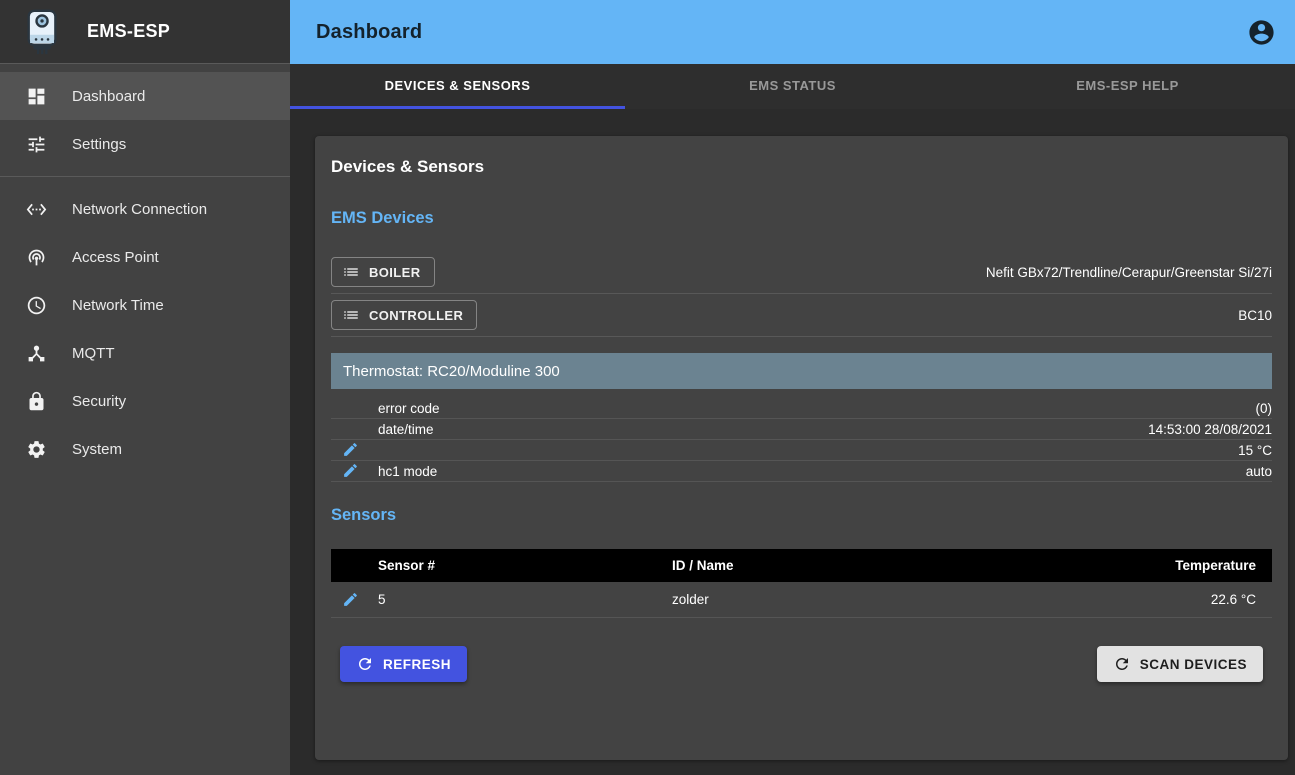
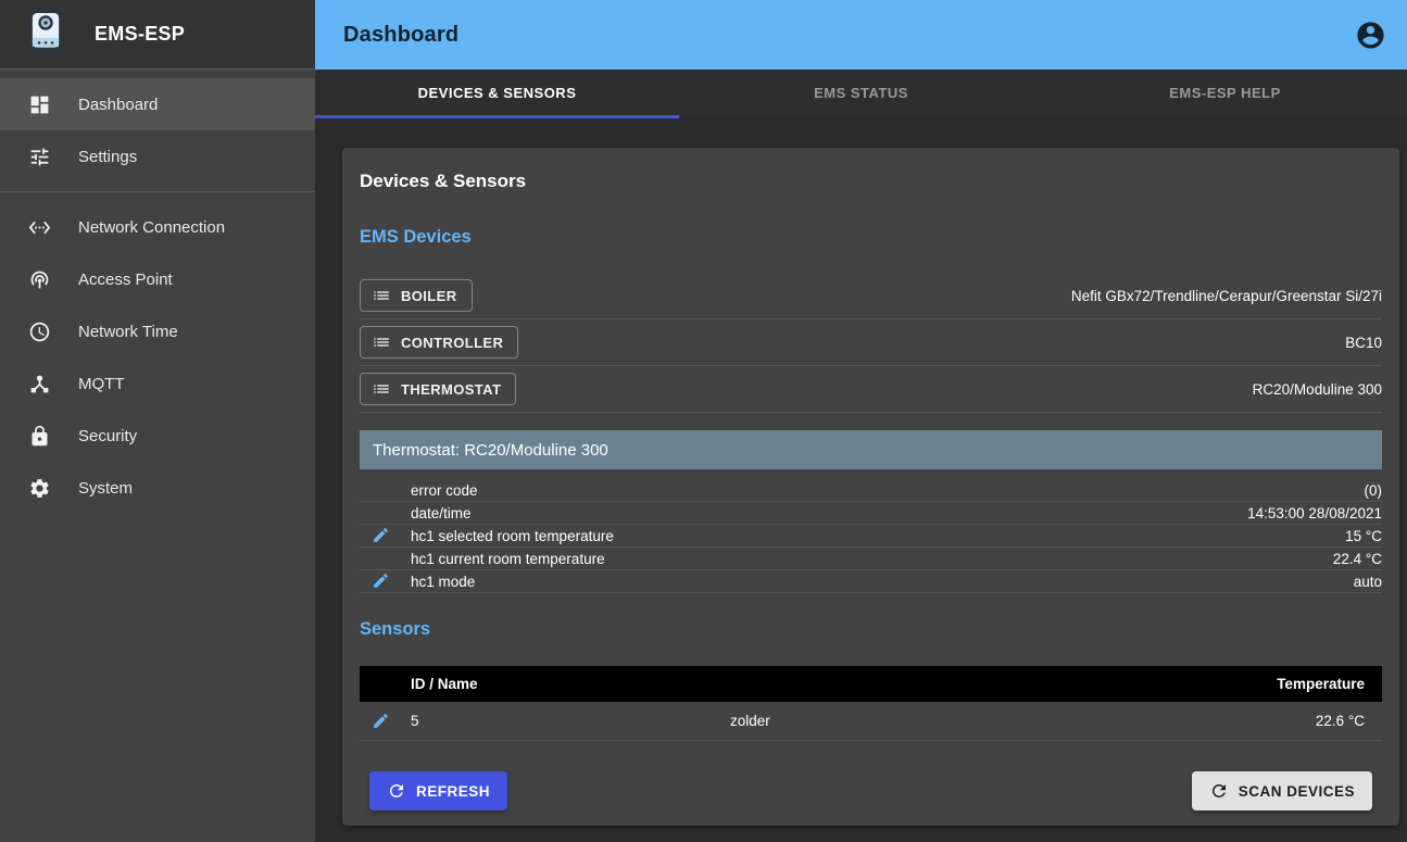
  EMS-ESP
  Dashboard
  Settings
  Network Connection
  Access Point
  Network Time
  MQTT
  Security
  System
  Dashboard
  DEVICES & SENSORS
  EMS STATUS
  EMS-ESP HELP
  Devices & Sensors
  EMS Devices
  BOILER
  Nefit GBx72/Trendline/Cerapur/Greenstar Si/27i
  CONTROLLER
  BC10
+ THERMOSTAT
+ RC20/Moduline 300
  Thermostat: RC20/Moduline 300
  error code
  (0)
  date/time
  14:53:00 28/08/2021
+ hc1 selected room temperature
  15 °C
+ hc1 current room temperature
+ 22.4 °C
  hc1 mode
  auto
  Sensors
- Sensor #
  ID / Name
  Temperature
  5
  zolder
  22.6 °C
  REFRESH
  SCAN DEVICES
